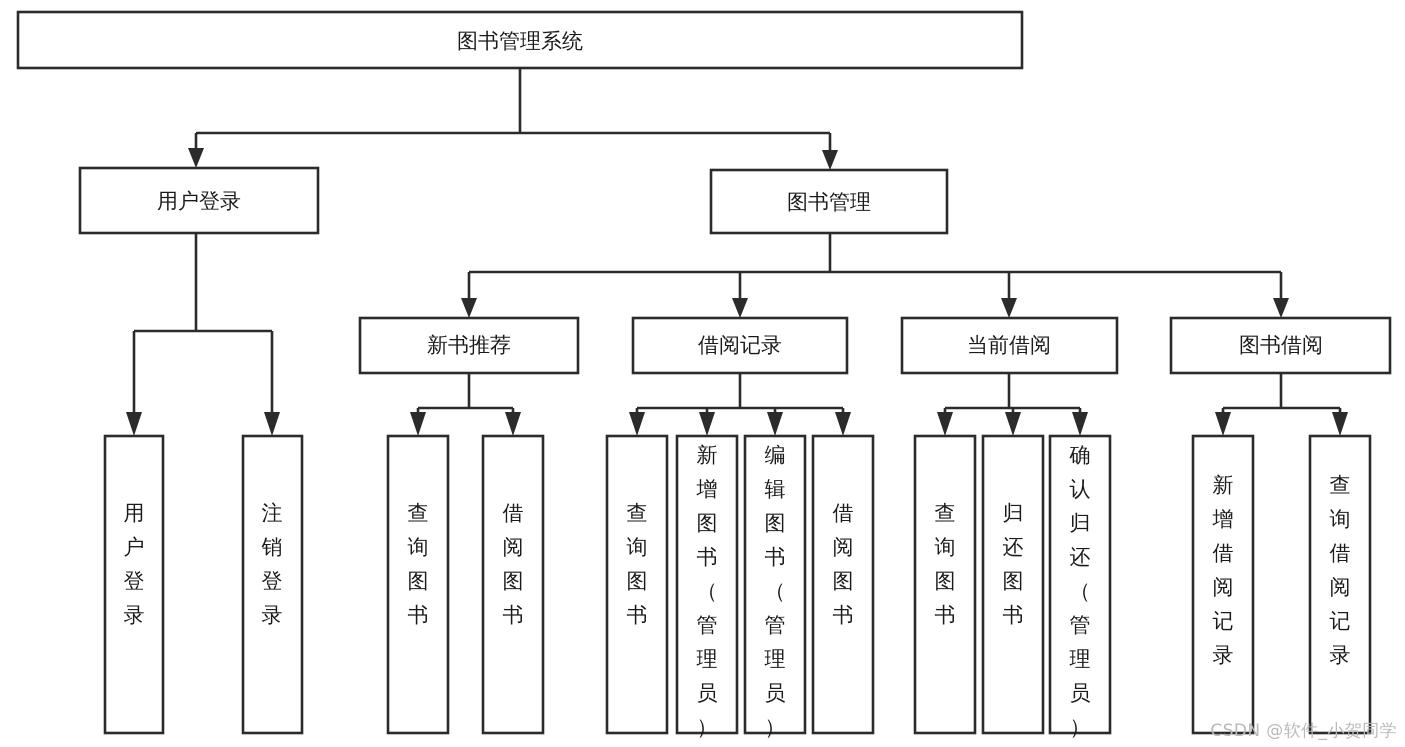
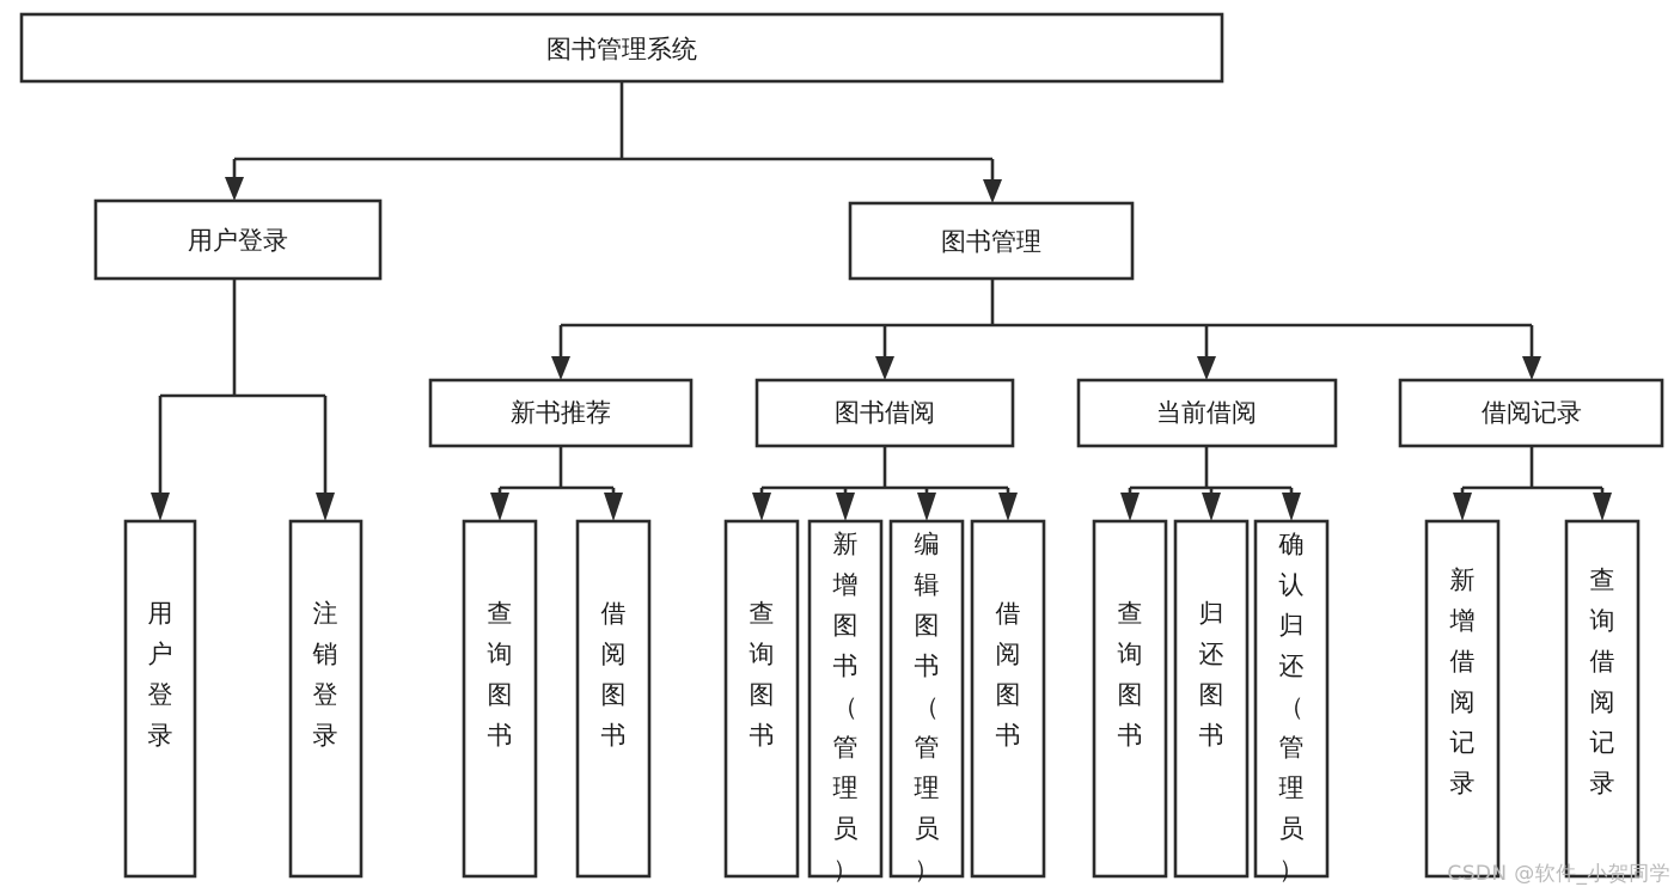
  图书管理系统
  用户登录
  图书管理
  新书推荐
- 借阅记录
+ 图书借阅
  当前借阅
- 图书借阅
+ 借阅记录
  用户登录
  注销登录
  查询图书
  借阅图书
  查询图书
  新增图书（管理员）
  编辑图书（管理员）
  借阅图书
  查询图书
  归还图书
  确认归还（管理员）
  新增借阅记录
  查询借阅记录
  CSDN @软件_小贺同学
